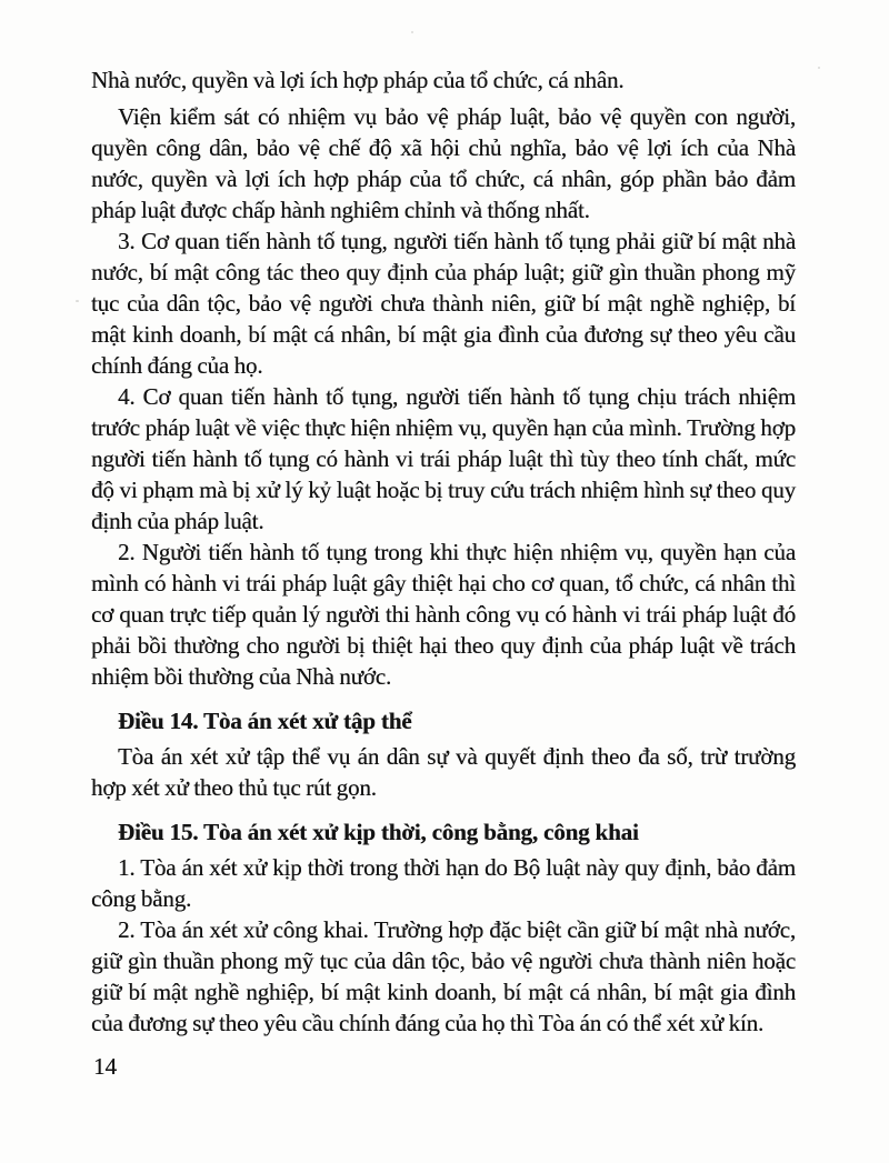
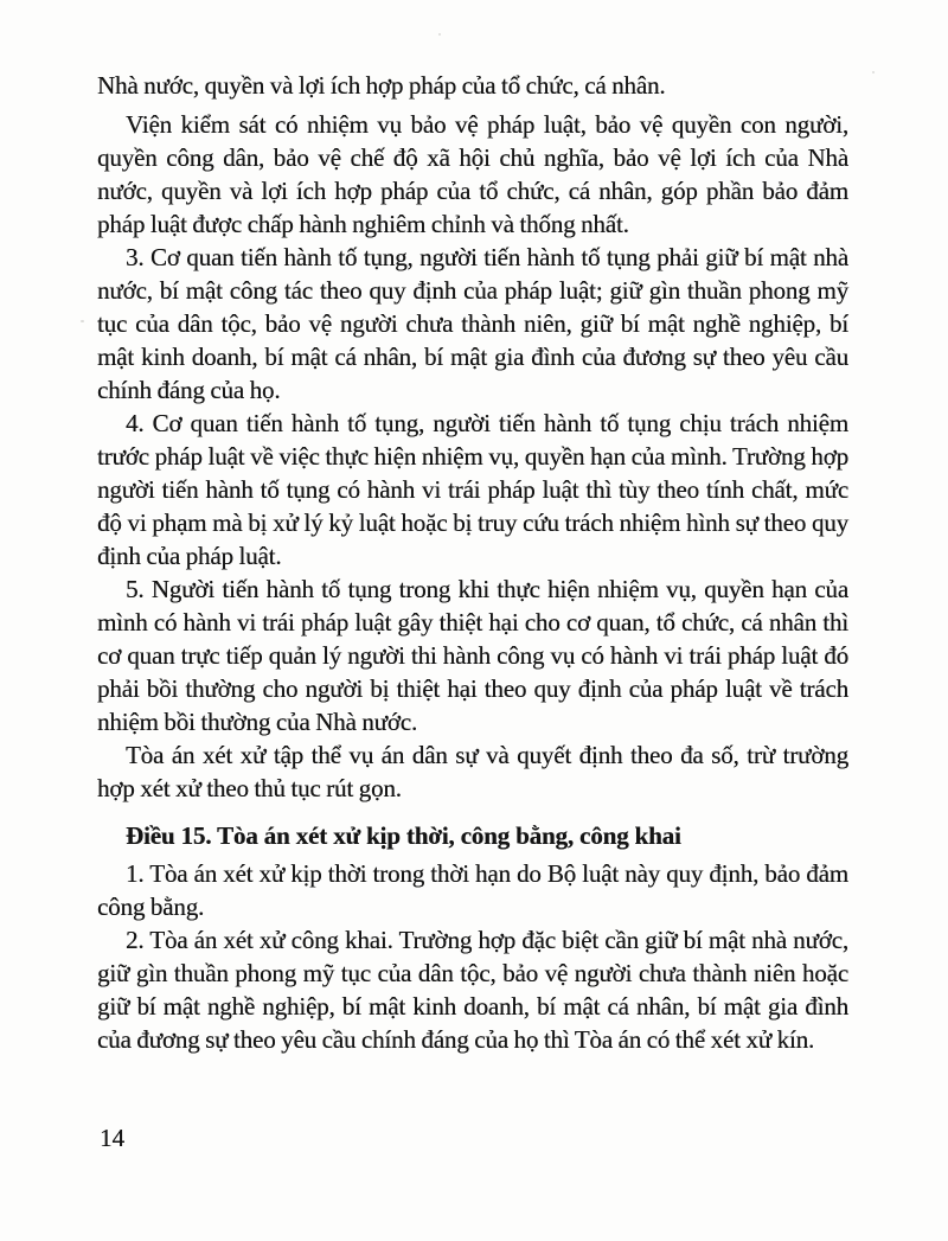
  Nhà nước, quyền và lợi ích hợp pháp của tổ chức, cá nhân.
  Viện kiểm sát có nhiệm vụ bảo vệ pháp luật, bảo vệ quyền con người, quyền công dân, bảo vệ chế độ xã hội chủ nghĩa, bảo vệ lợi ích của Nhà nước, quyền và lợi ích hợp pháp của tổ chức, cá nhân, góp phần bảo đảm pháp luật được chấp hành nghiêm chỉnh và thống nhất.
  3. Cơ quan tiến hành tố tụng, người tiến hành tố tụng phải giữ bí mật nhà nước, bí mật công tác theo quy định của pháp luật; giữ gìn thuần phong mỹ tục của dân tộc, bảo vệ người chưa thành niên, giữ bí mật nghề nghiệp, bí mật kinh doanh, bí mật cá nhân, bí mật gia đình của đương sự theo yêu cầu chính đáng của họ.
  4. Cơ quan tiến hành tố tụng, người tiến hành tố tụng chịu trách nhiệm trước pháp luật về việc thực hiện nhiệm vụ, quyền hạn của mình. Trường hợp người tiến hành tố tụng có hành vi trái pháp luật thì tùy theo tính chất, mức độ vi phạm mà bị xử lý kỷ luật hoặc bị truy cứu trách nhiệm hình sự theo quy định của pháp luật.
- 2. Người tiến hành tố tụng trong khi thực hiện nhiệm vụ, quyền hạn của mình có hành vi trái pháp luật gây thiệt hại cho cơ quan, tổ chức, cá nhân thì cơ quan trực tiếp quản lý người thi hành công vụ có hành vi trái pháp luật đó phải bồi thường cho người bị thiệt hại theo quy định của pháp luật về trách nhiệm bồi thường của Nhà nước.
+ 5. Người tiến hành tố tụng trong khi thực hiện nhiệm vụ, quyền hạn của mình có hành vi trái pháp luật gây thiệt hại cho cơ quan, tổ chức, cá nhân thì cơ quan trực tiếp quản lý người thi hành công vụ có hành vi trái pháp luật đó phải bồi thường cho người bị thiệt hại theo quy định của pháp luật về trách nhiệm bồi thường của Nhà nước.
- Điều 14. Tòa án xét xử tập thể
  Tòa án xét xử tập thể vụ án dân sự và quyết định theo đa số, trừ trường hợp xét xử theo thủ tục rút gọn.
  Điều 15. Tòa án xét xử kịp thời, công bằng, công khai
  1. Tòa án xét xử kịp thời trong thời hạn do Bộ luật này quy định, bảo đảm công bằng.
  2. Tòa án xét xử công khai. Trường hợp đặc biệt cần giữ bí mật nhà nước, giữ gìn thuần phong mỹ tục của dân tộc, bảo vệ người chưa thành niên hoặc giữ bí mật nghề nghiệp, bí mật kinh doanh, bí mật cá nhân, bí mật gia đình của đương sự theo yêu cầu chính đáng của họ thì Tòa án có thể xét xử kín.
  14
